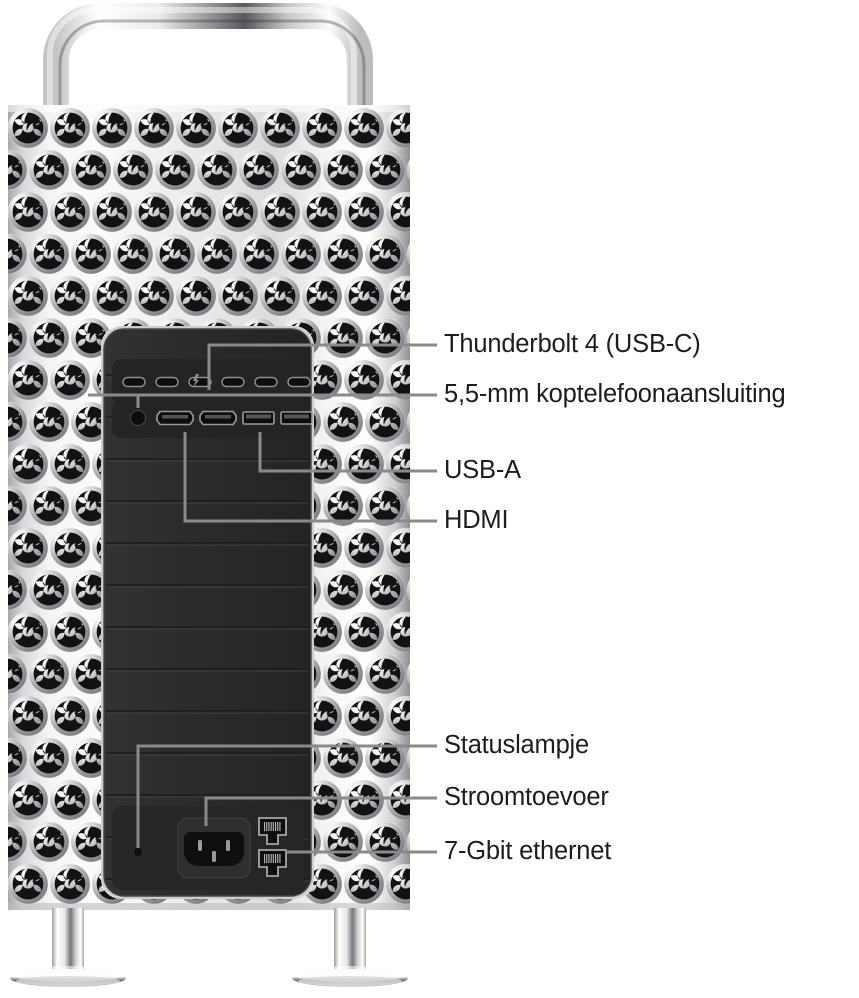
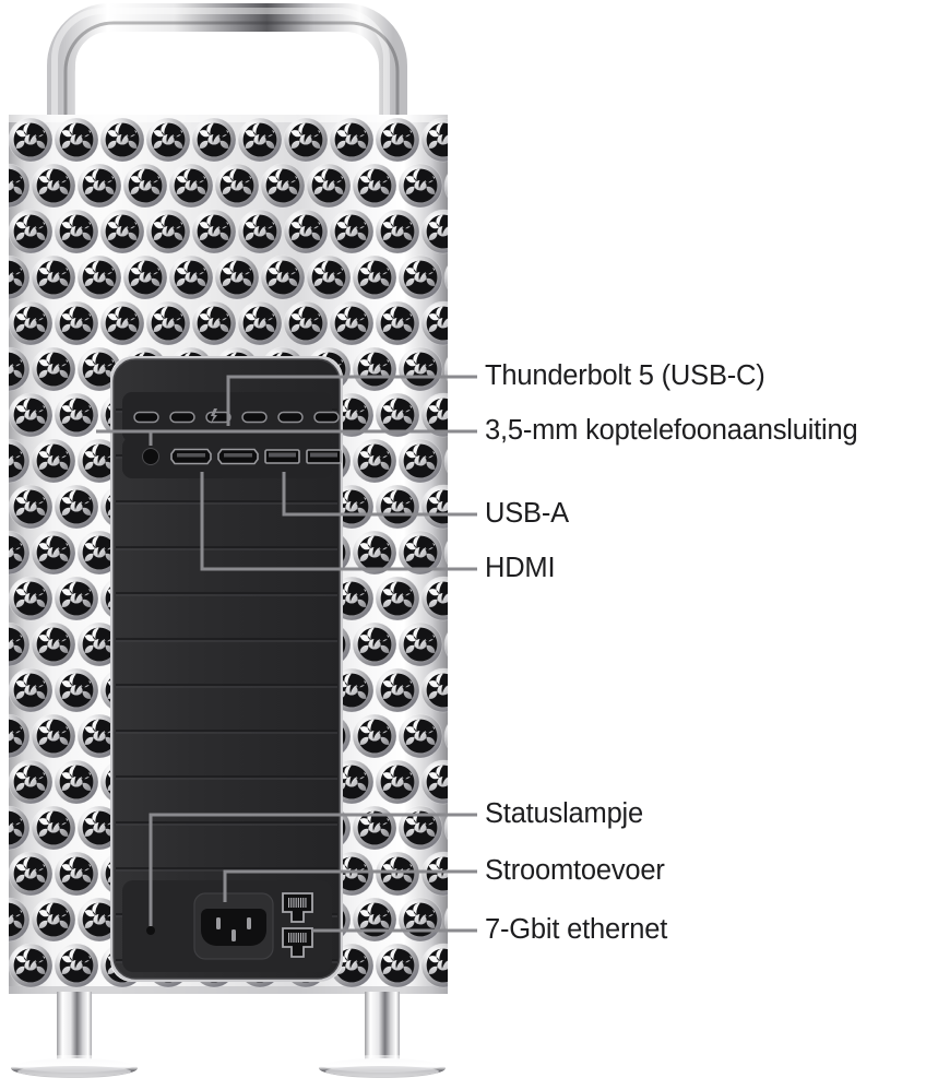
- Thunderbolt 4 (USB-C)
+ Thunderbolt 5 (USB-C)
- 5,5-mm koptelefoonaansluiting
+ 3,5-mm koptelefoonaansluiting
  USB-A
  HDMI
  Statuslampje
  Stroomtoevoer
  7-Gbit ethernet
